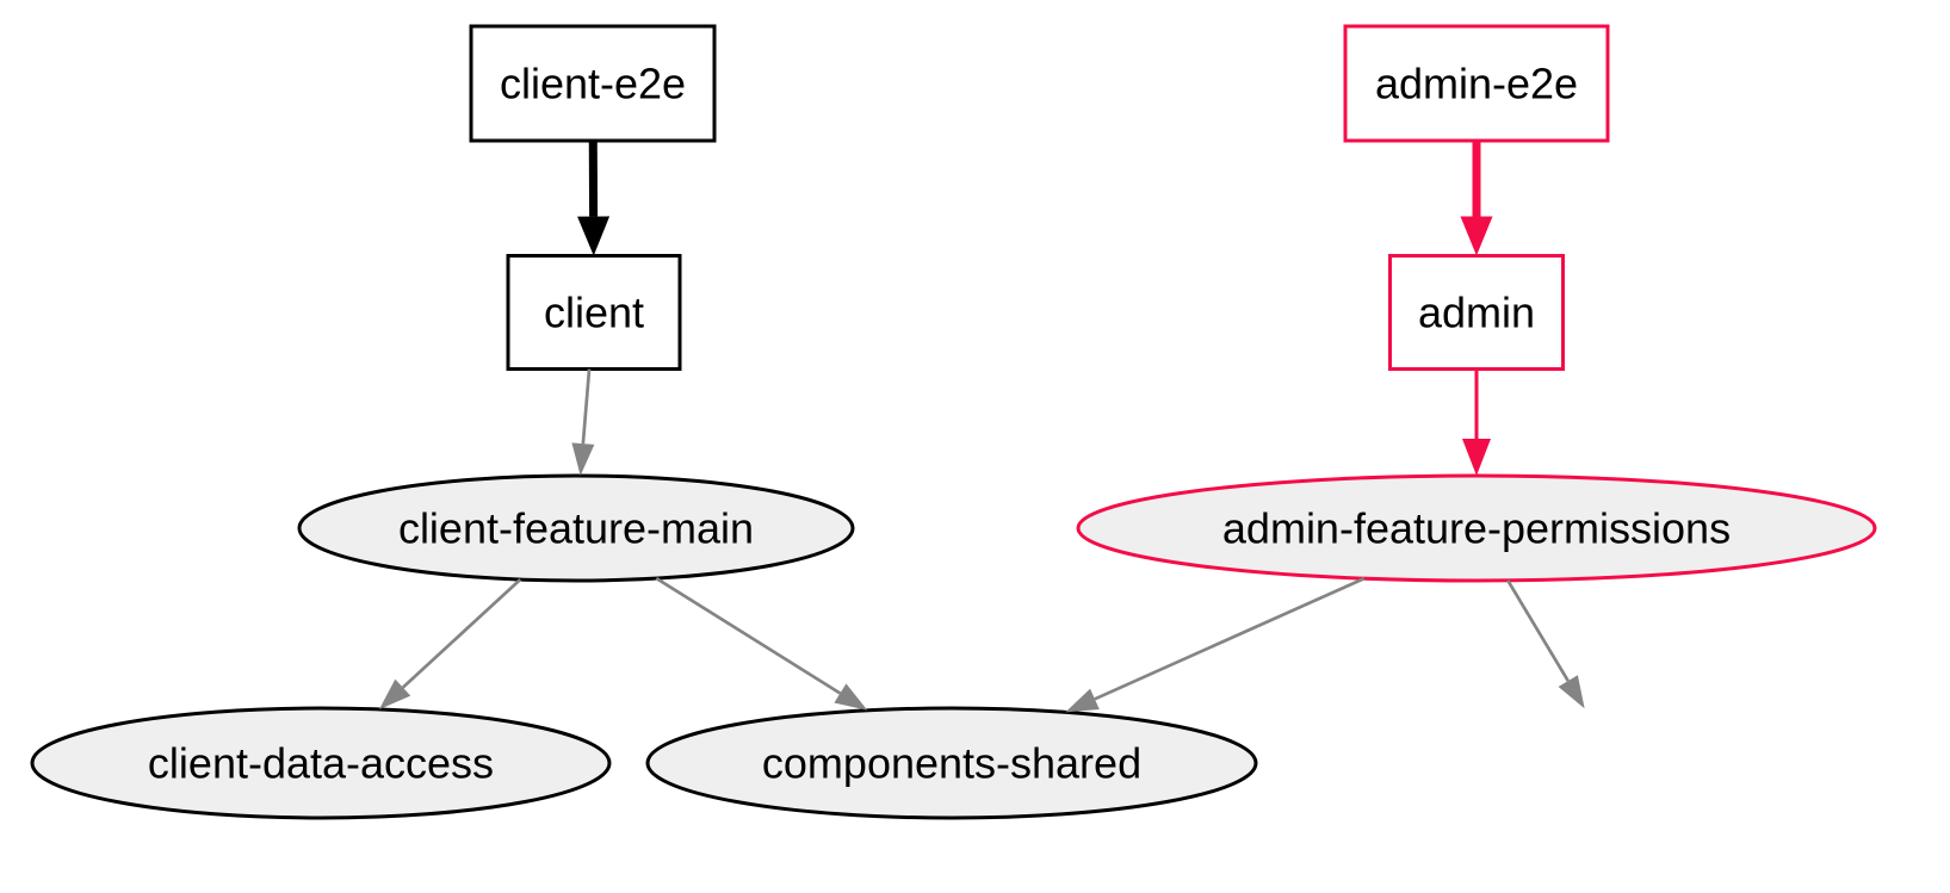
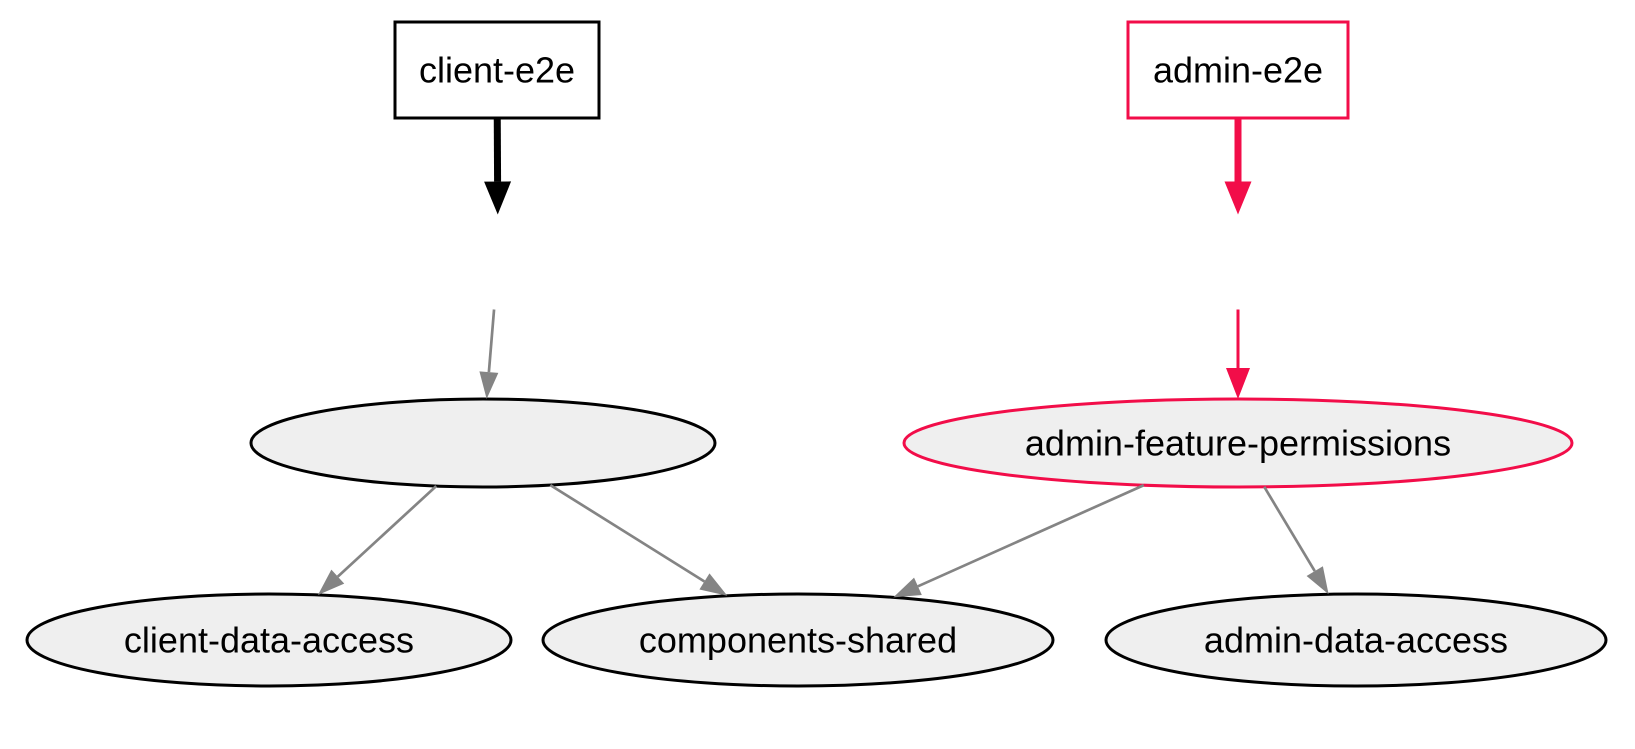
  client-e2e
- client
- client-feature-main
  client-data-access
  components-shared
  admin-e2e
- admin
  admin-feature-permissions
+ admin-data-access
